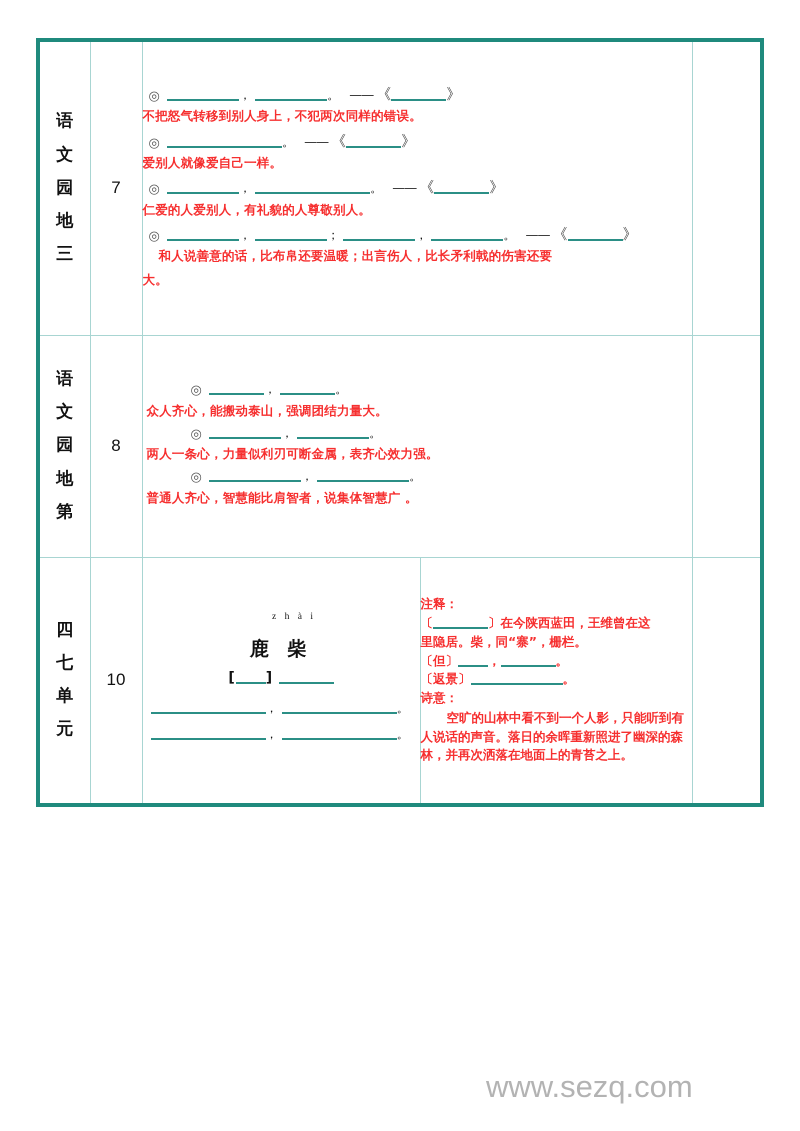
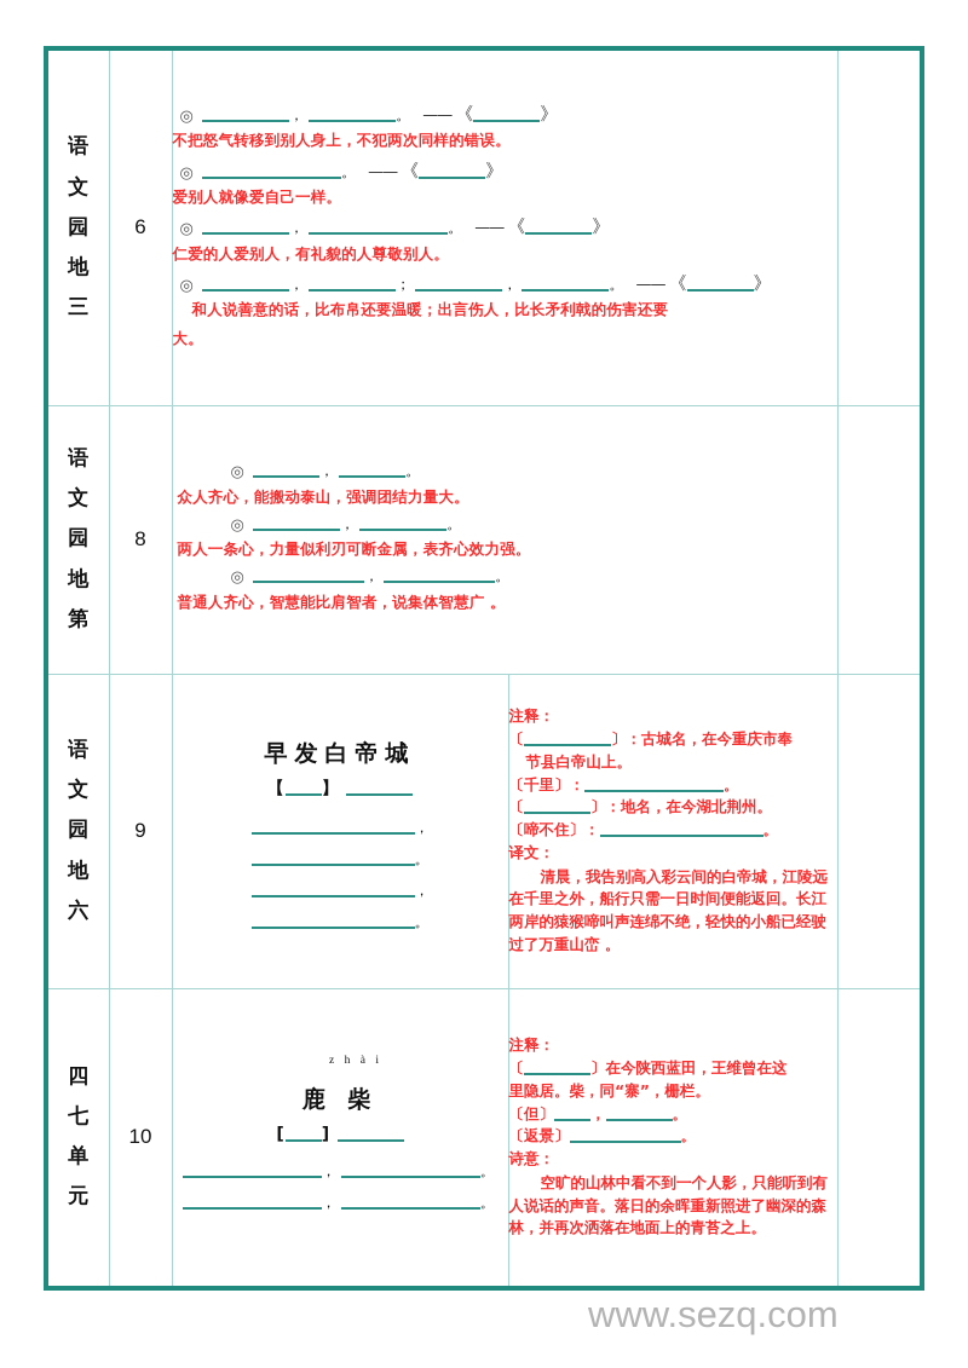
- 语 文 园 地 三	7	◎ ， 。 —— 《 》 不把怒气转移到别人身上，不犯两次同样的错误。 ◎ 。 —— 《 》 爱别人就像爱自己一样。 ◎ ， 。 —— 《 》 仁爱的人爱别人，有礼貌的人尊敬别人。 ◎ ， ； ， 。 —— 《 》 和人说善意的话，比布帛还要温暖；出言伤人，比长矛利戟的伤害还要 大。
+ 语 文 园 地 三	6	◎ ， 。 —— 《 》 不把怒气转移到别人身上，不犯两次同样的错误。 ◎ 。 —— 《 》 爱别人就像爱自己一样。 ◎ ， 。 —— 《 》 仁爱的人爱别人，有礼貌的人尊敬别人。 ◎ ， ； ， 。 —— 《 》 和人说善意的话，比布帛还要温暖；出言伤人，比长矛利戟的伤害还要 大。
  语 文 园 地 第	8	◎ ， 。 众人齐心，能搬动泰山，强调团结力量大。 ◎ ， 。 两人一条心，力量似利刃可断金属，表齐心效力强。 ◎ ， 。 普通人齐心，智慧能比肩智者，说集体智慧广 。
+ 语 文 园 地 六	9	早发白帝城 【 】 ， 。 ， 。	注释： 〔 〕：古城名，在今重庆市奉 节县白帝山上。 〔千里〕： 。 〔 〕：地名，在今湖北荆州。 〔啼不住〕： 。 译文： 清晨，我告别高入彩云间的白帝城，江陵远在千里之外，船行只需一日时间便能返回。长江两岸的猿猴啼叫声连绵不绝，轻快的小船已经驶过了万重山峦 。
  四 七 单 元	10	z h à i 鹿 柴 [ ] ， 。 ， 。	注释： 〔 〕在今陕西蓝田，王维曾在这 里隐居。柴，同“寨”，栅栏。 〔但〕 ， 。 〔返景〕 。 诗意： 空旷的山林中看不到一个人影，只能听到有人说话的声音。落日的余晖重新照进了幽深的森林，并再次洒落在地面上的青苔之上。
  www.sezq.com
